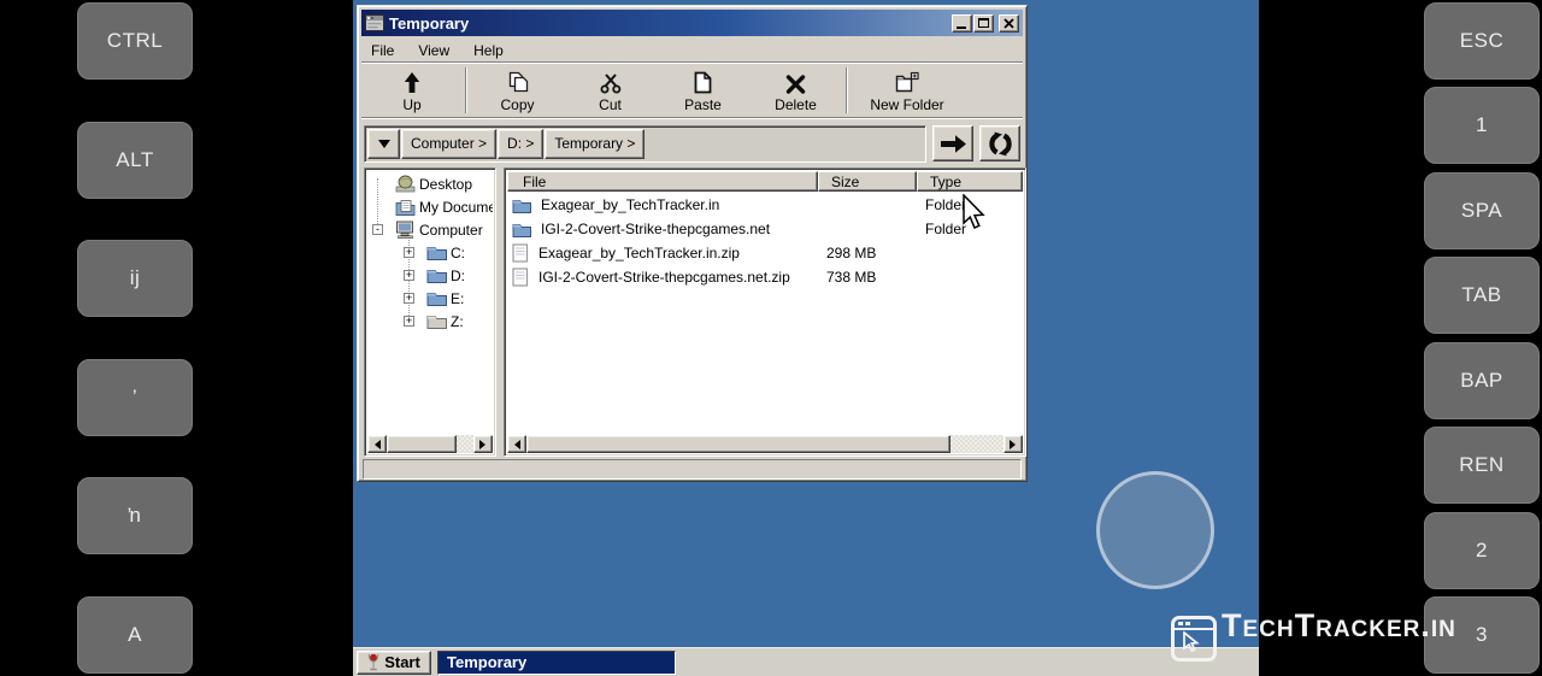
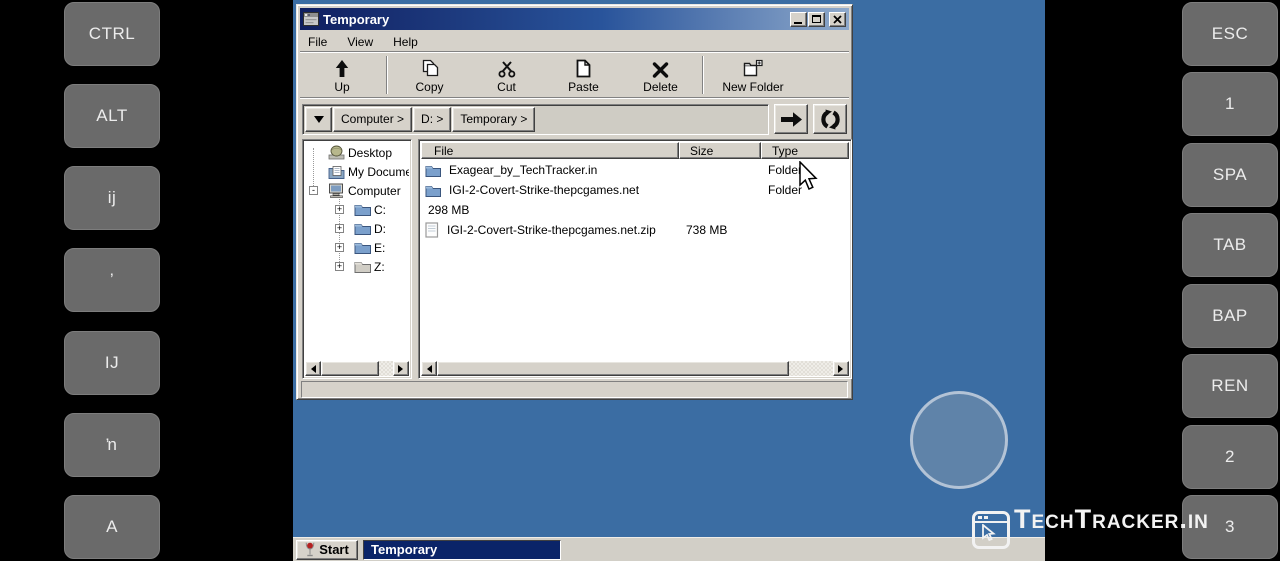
  CTRL
  ALT
  ij
  ’
+ IJ
  ŉ
  A
  ESC
  1
  SPA
  TAB
  BAP
  REN
  2
  3
  Temporary
  File
  View
  Help
  Up
  Copy
  Cut
  Paste
  Delete
  New Folder
  Computer >
  D: >
  Temporary >
  Desktop
  My Docume
  -
  Computer
  +
  C:
  +
  D:
  +
  E:
  +
  Z:
  File
  Size
  Type
  Exagear_by_TechTracker.in
  Folde
  IGI-2-Covert-Strike-thepcgames.net
  Folder
- Exagear_by_TechTracker.in.zip
  298 MB
  IGI-2-Covert-Strike-thepcgames.net.zip
  738 MB
  Start
  Temporary
  TechTracker.in
